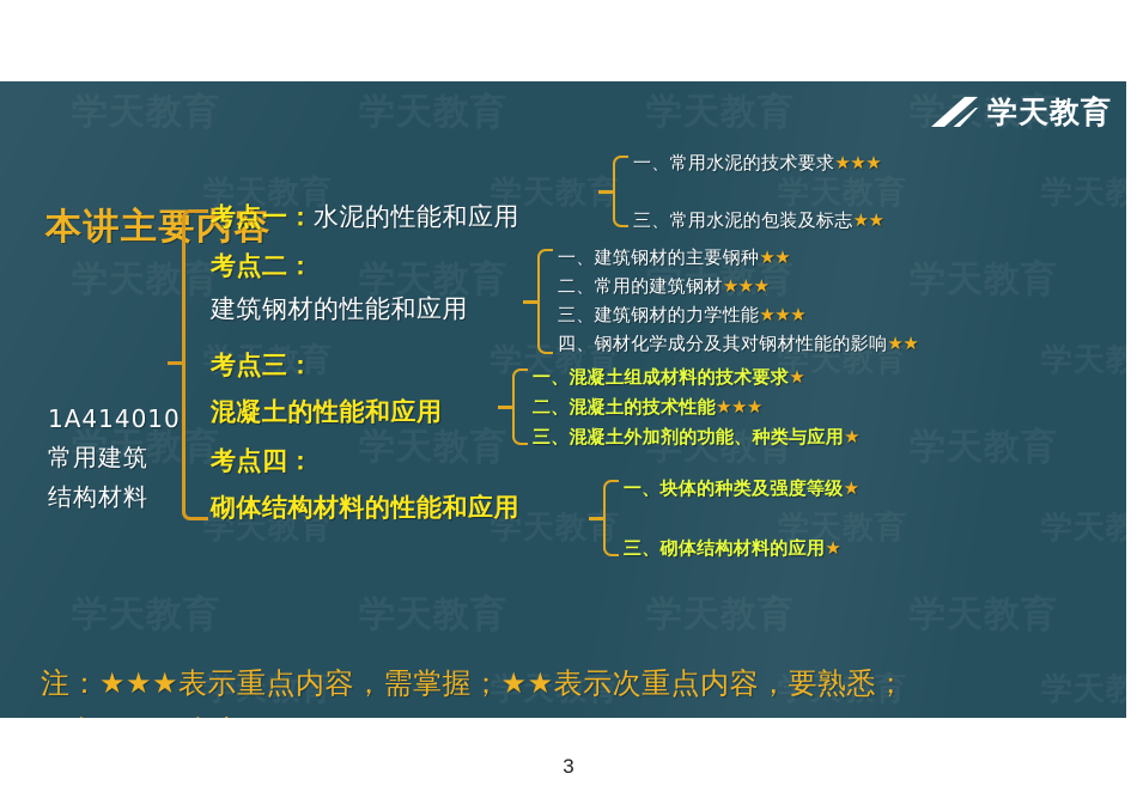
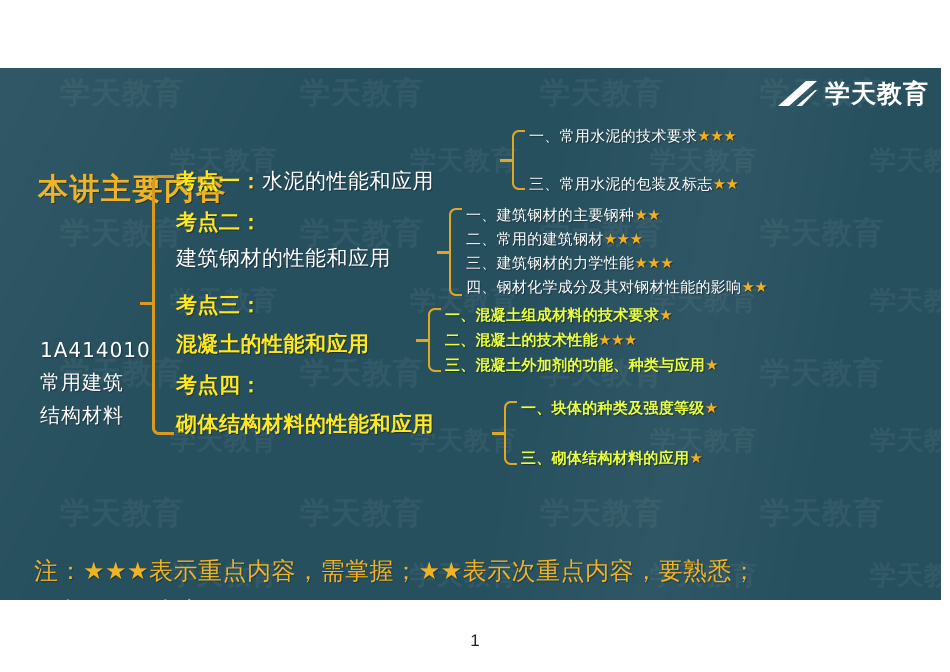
  学天教育
  学天教育
  学天教
  学天教育
  学天教
  学天教育
  学天教育
  学天教育
  学天教育
  学天教育
  学天教育
  学天教
  学天教育
  学天教育
  学天教育
  学天教育
  学天教育
  学天教
  学天教育
  学天教育
  学天教育
  学天教
  学天教育
  本讲主要内容
  1A414010
  常用建筑
  结构材料
  考点一：水泥的性能和应用
  一、常用水泥的技术要求★★★
  三、常用水泥的包装及标志★★
  考点二：
  建筑钢材的性能和应用
  一、建筑钢材的主要钢种★★
  二、常用的建筑钢材★★★
  三、建筑钢材的力学性能★★★
  四、钢材化学成分及其对钢材性能的影响★★
  考点三：
  混凝土的性能和应用
  一、混凝土组成材料的技术要求★
  二、混凝土的技术性能★★★
  三、混凝土外加剂的功能、种类与应用★
  考点四：
  砌体结构材料的性能和应用
  一、块体的种类及强度等级★
  三、砌体结构材料的应用★
  注：★★★表示重点内容，需掌握；★★表示次重点内容，要熟悉；
- 3
+ 1
